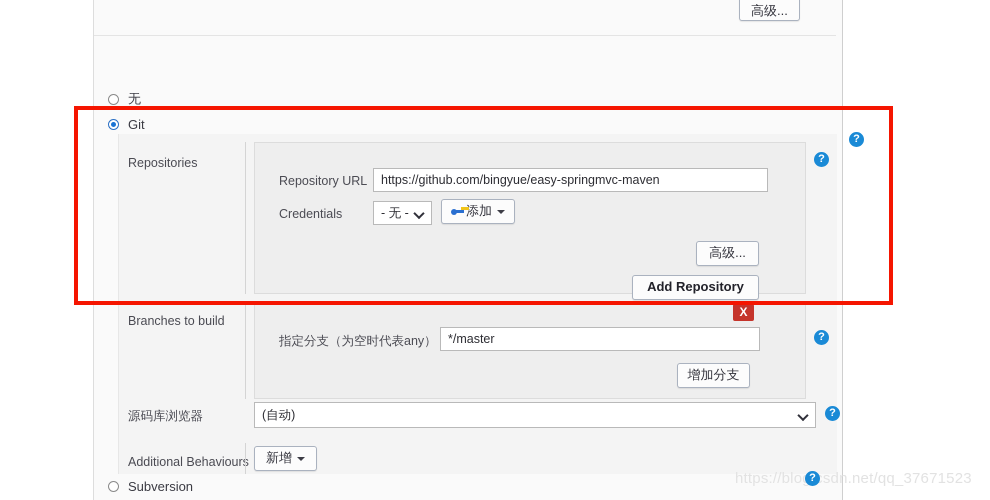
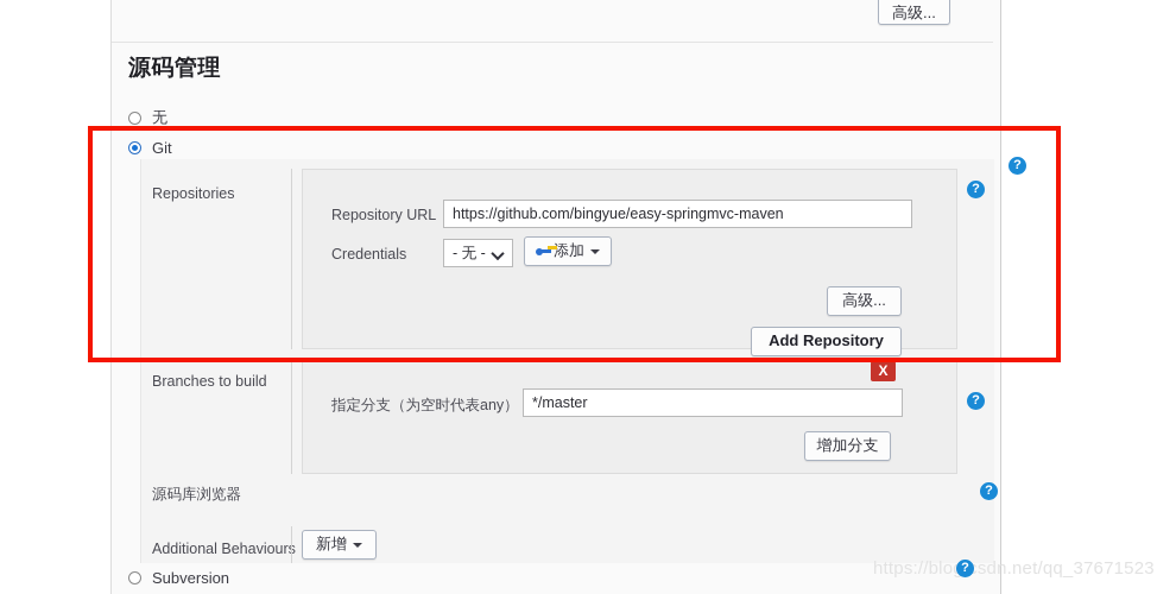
  高级...
+ 源码管理
  无
  Git
  Repositories
  Repository URL
  https://github.com/bingyue/easy-springmvc-maven
  Credentials
  - 无 -
  添加
  高级...
  Add Repository
  ?
  ?
  Branches to build
  指定分支（为空时代表any）
  */master
  X
  增加分支
  ?
  源码库浏览器
- (自动)
  ?
  Additional Behaviour
  新增
  Subversion
  https://blosdn.net/qq_37671523
  ?
